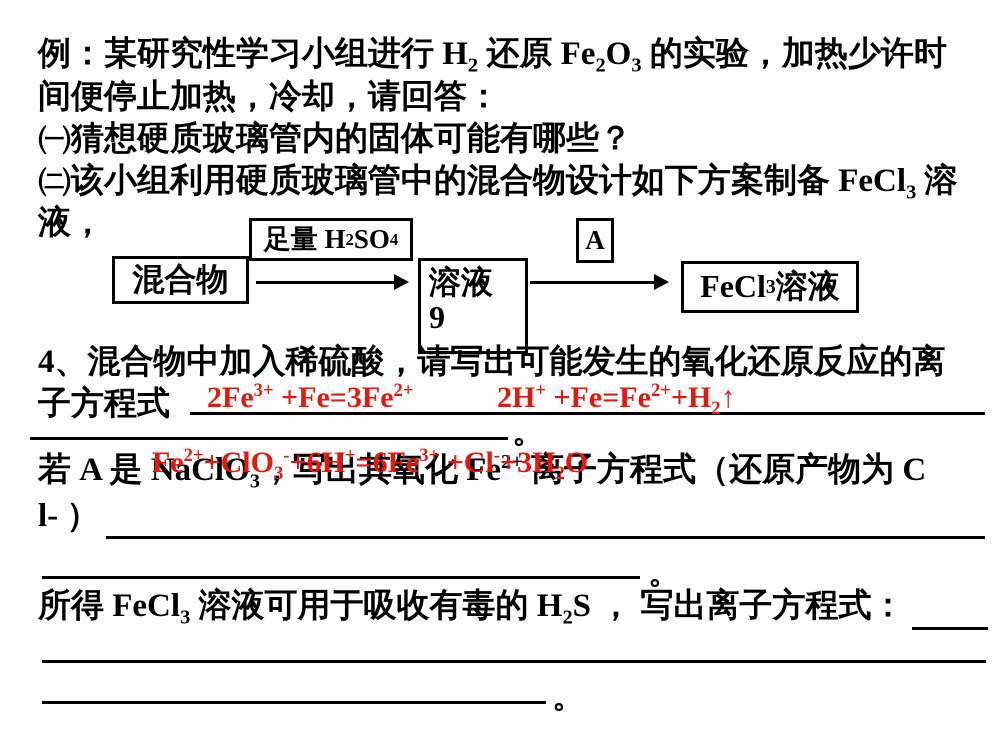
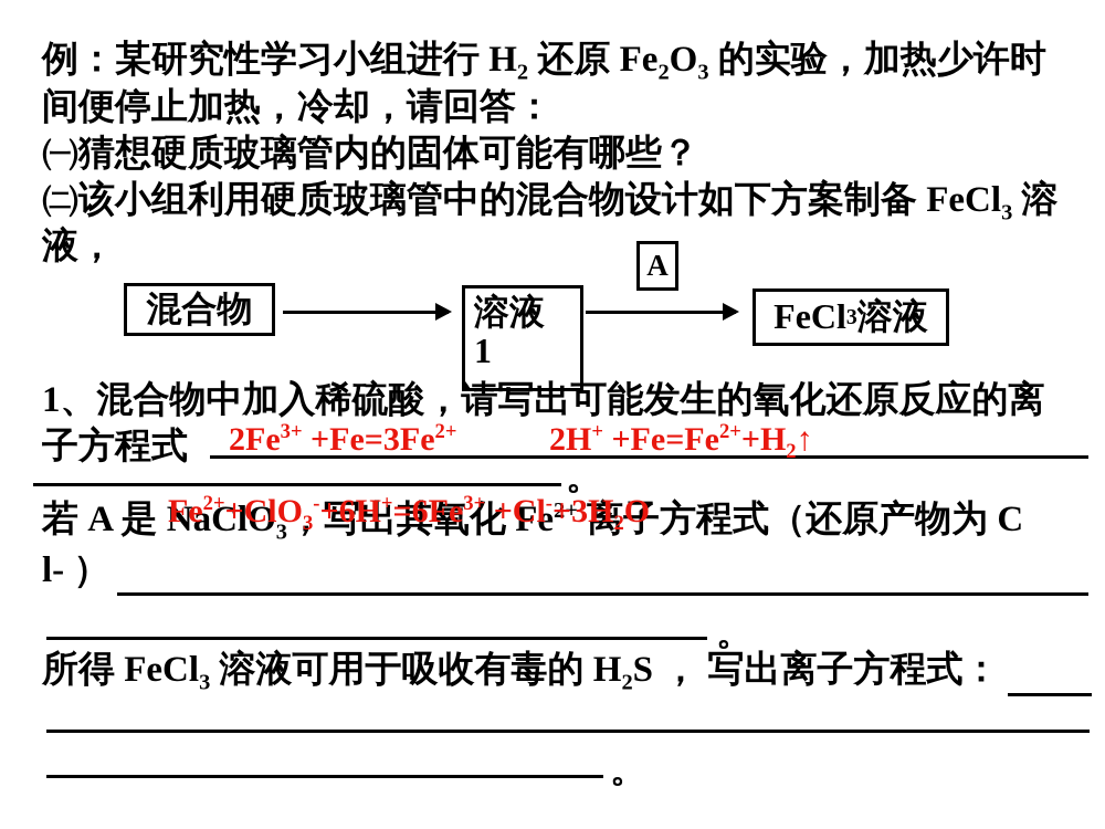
  例：某研究性学习小组进行 H2 还原 Fe2O3 的实验，加热少许时
  间便停止加热，冷却，请回答：
  ㈠猜想硬质玻璃管内的固体可能有哪些？
  ㈡该小组利用硬质玻璃管中的混合物设计如下方案制备 FeCl3 溶
  液，
- 足量 H
- 2
- SO
- 4
  A
  混合物
  溶液
- 9
+ 1
  FeCl
  3
  溶液
- 4、混合物中加入稀硫酸，请写出可能发生的氧化还原反应的离
+ 1、混合物中加入稀硫酸，请写出可能发生的氧化还原反应的离
  子方程式
  2Fe3+ +Fe=3Fe2+
  2H+ +Fe=Fe2++H2↑
  。
  若 A 是 NaClO3，写出其氧化 Fe2+ 离子方程式（还原产物为 C
  Fe2++ClO3-+6H+=6Fe3+ +Cl-+3H2O
  l- ）
  。
  所得 FeCl3 溶液可用于吸收有毒的 H2S ， 写出离子方程式：
  。
